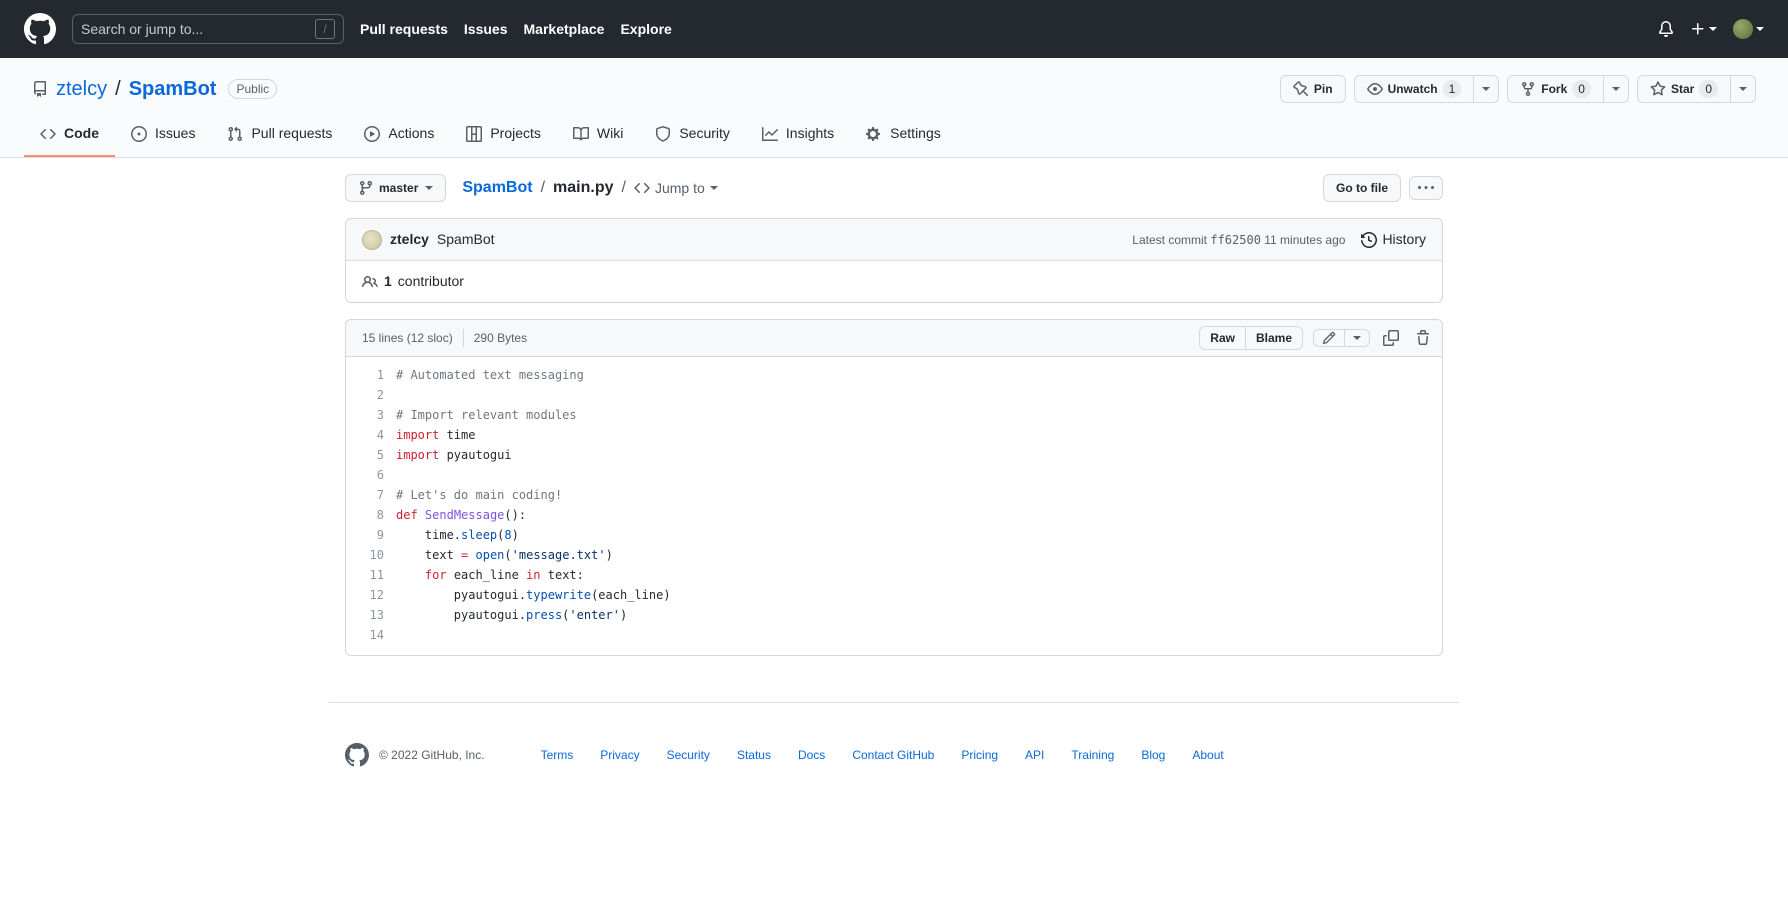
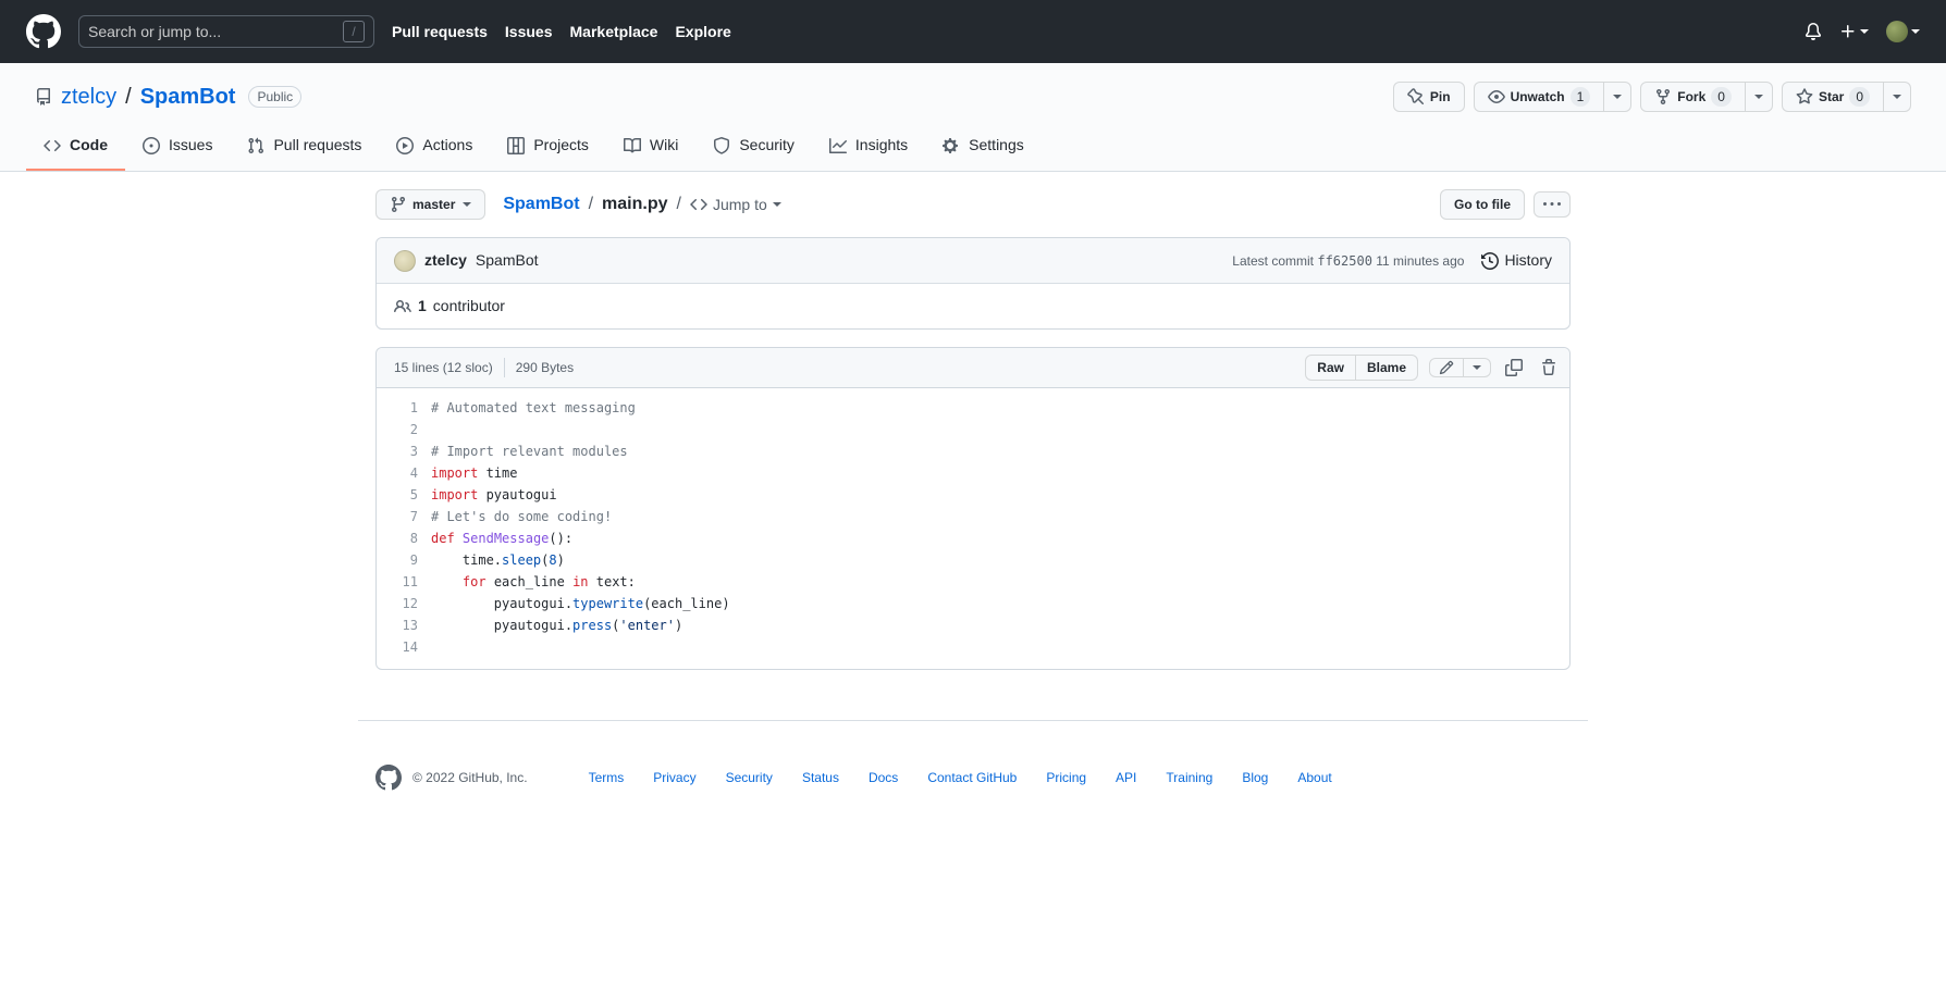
  Search or jump to...
  /
  Pull requests
  Issues
  Marketplace
  Explore
  ztelcy
  /
  SpamBot
  Public
  Pin
  Unwatch
  1
  Fork
  0
  Star
  0
  Code
  Issues
  Pull requests
  Actions
  Projects
  Wiki
  Security
  Insights
  Settings
  master
  SpamBot
  /
  main.py
  /
  Jump to
  Go to file
  ztelcy
  SpamBot
  Latest commit ff62500 11 minutes ago
  History
  1
  contributor
  15 lines (12 sloc)
  290 Bytes
  Raw
  Blame
  1
  # Automated text messaging
  2
  3
  # Import relevant modules
  4
  import time
  5
  import pyautogui
- 6
  7
- # Let's do main coding!
+ # Let's do some coding!
  8
  def SendMessage():
  9
  time.sleep(8)
- 10
- text = open('message.txt')
  11
  for each_line in text:
  12
  pyautogui.typewrite(each_line)
  13
  pyautogui.press('enter')
  14
  © 2022 GitHub, Inc.
  Terms
  Privacy
  Security
  Status
  Docs
  Contact GitHub
  Pricing
  API
  Training
  Blog
  About
